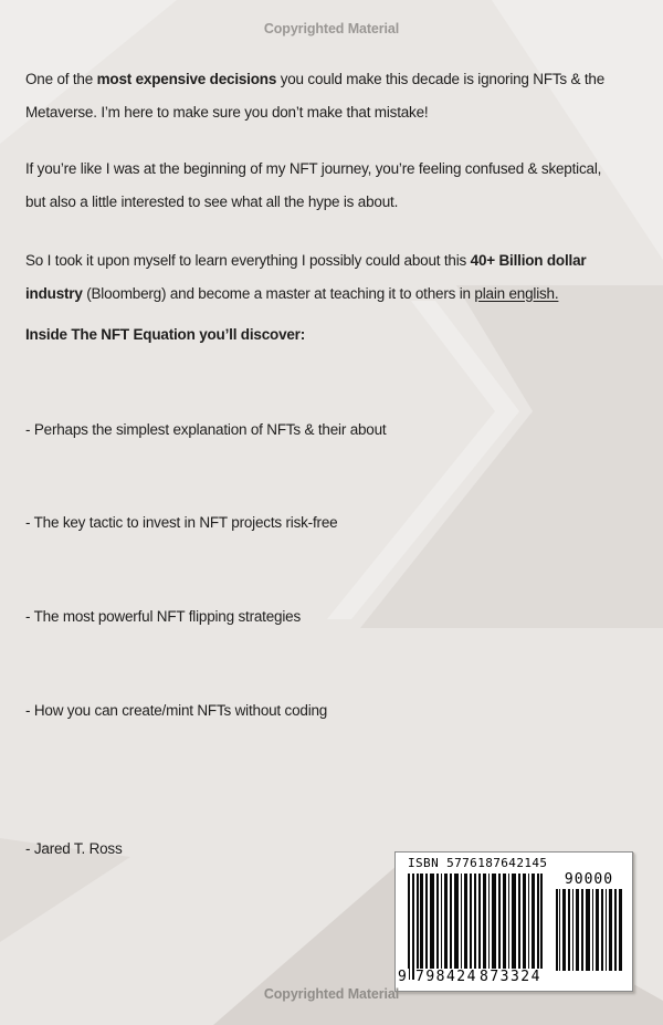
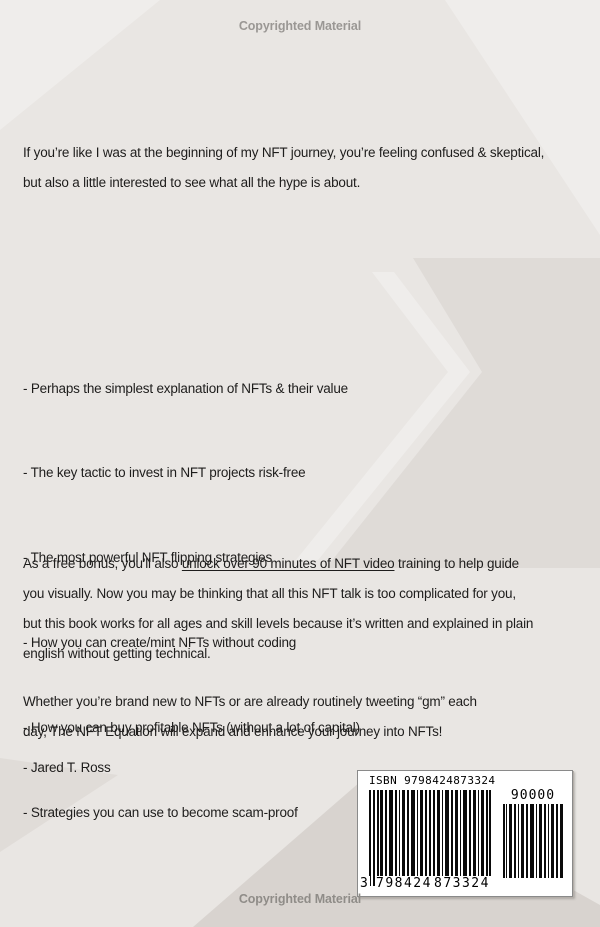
  Copyrighted Material
- One of the most expensive decisions you could make this decade is ignoring NFTs & the
- Metaverse. I’m here to make sure you don’t make that mistake!
  If you’re like I was at the beginning of my NFT journey, you’re feeling confused & skeptical,
  but also a little interested to see what all the hype is about.
- So I took it upon myself to learn everything I possibly could about this 40+ Billion dollar
- industry (Bloomberg) and become a master at teaching it to others in plain english.
- Inside The NFT Equation you’ll discover:
- - Perhaps the simplest explanation of NFTs & their about
+ - Perhaps the simplest explanation of NFTs & their value
  - The key tactic to invest in NFT projects risk-free
  - The most powerful NFT flipping strategies
  - How you can create/mint NFTs without coding
+ - How you can buy profitable NFTs (without a lot of capital)
+ - Strategies you can use to become scam-proof
+ As a free bonus, you'll also unlock over 90 minutes of NFT video training to help guide
+ you visually. Now you may be thinking that all this NFT talk is too complicated for you,
+ but this book works for all ages and skill levels because it’s written and explained in plain
+ english without getting technical.
+ Whether you’re brand new to NFTs or are already routinely tweeting “gm” each
+ day, The NFT Equation will expand and enhance your journey into NFTs!
  - Jared T. Ross
- ISBN 5776187642145
+ ISBN 9798424873324
- 9
+ 3
  798424
  873324
  90000
  Copyrighted Material
